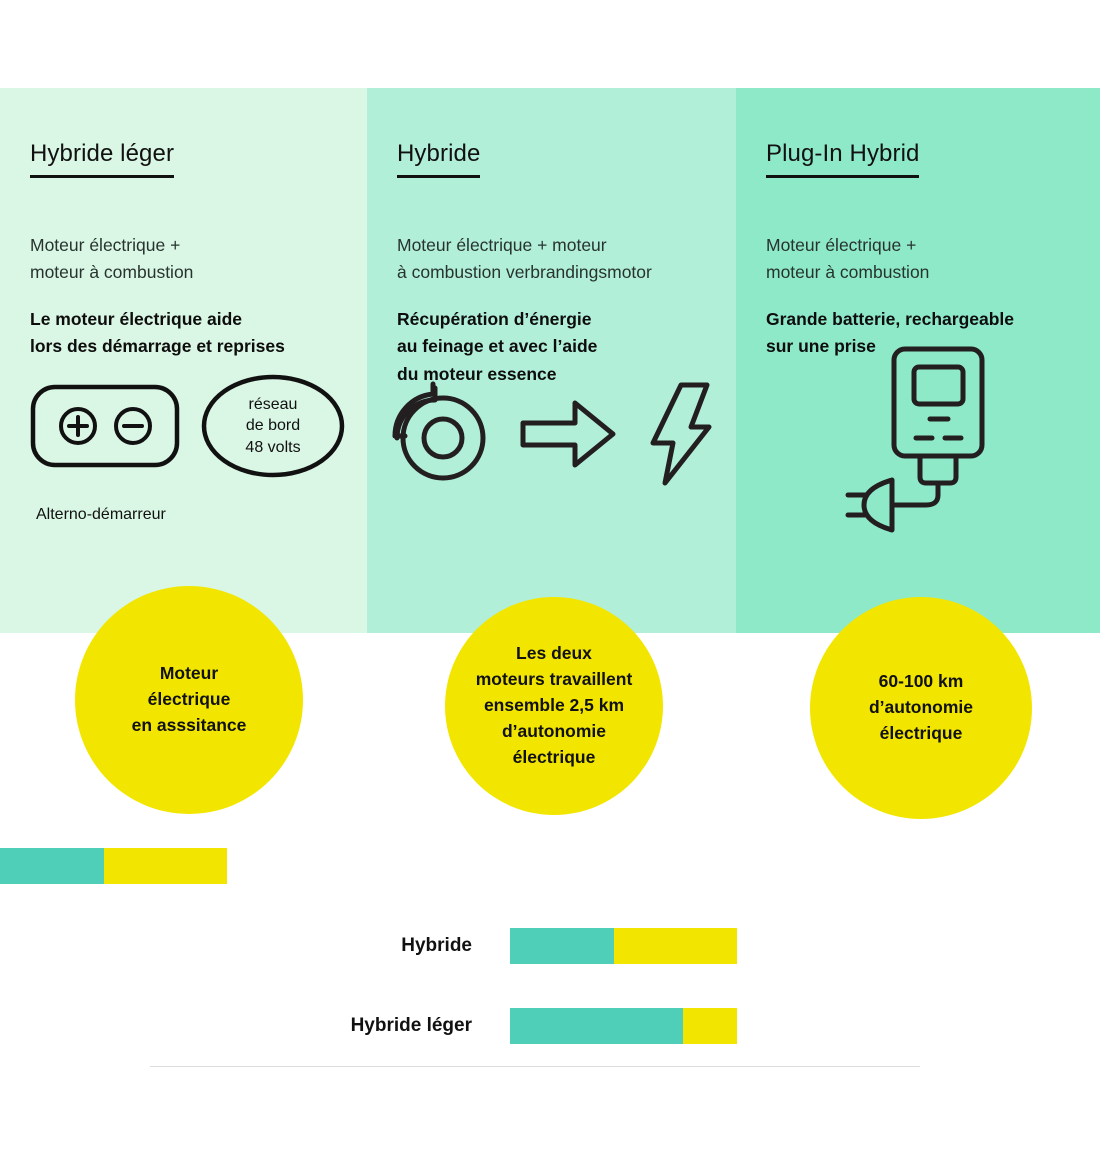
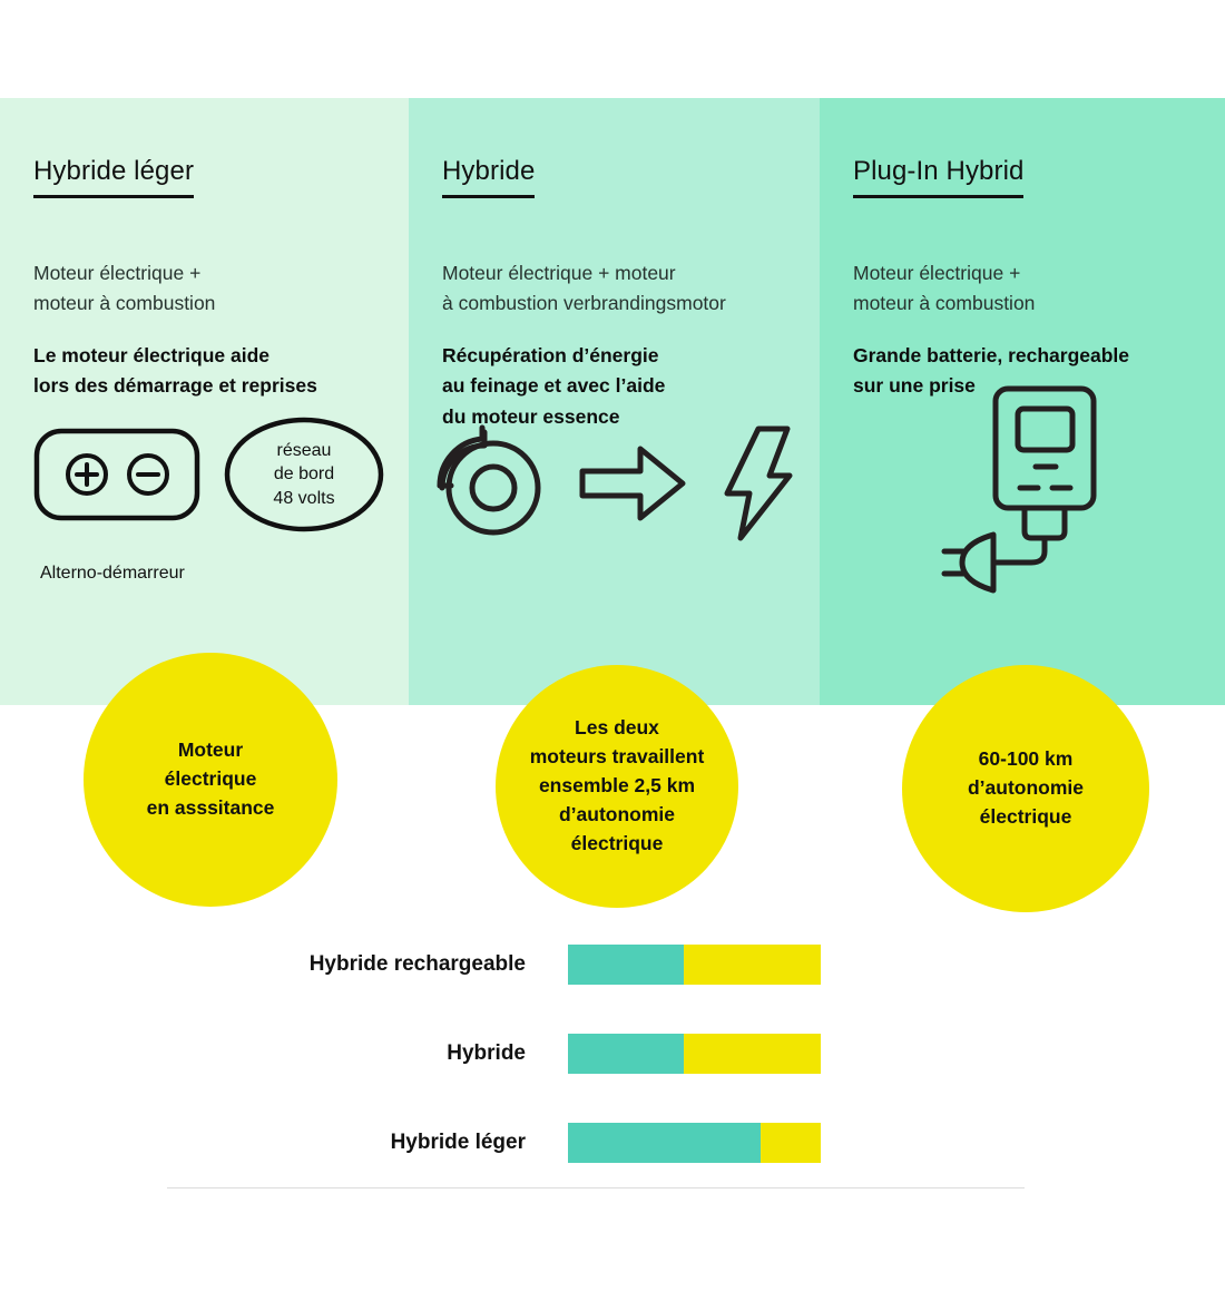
  Hybride léger
  Moteur électrique +
  moteur à combustion
  Le moteur électrique aide
  lors des démarrage et reprises
  réseau
  de bord
  48 volts
  Alterno-démarreur
  Hybride
  Moteur électrique + moteur
  à combustion verbrandingsmotor
  Récupération d’énergie
  au feinage et avec l’aide
  du moteur essence
  Plug-In Hybrid
  Moteur électrique +
  moteur à combustion
  Grande batterie, rechargeable
  sur une prise
  Moteur
  électrique
  en asssitance
  Les deux
  moteurs travaillent
  ensemble 2,5 km
  d’autonomie
  électrique
  60-100 km
  d’autonomie
  électrique
+ Hybride rechargeable
  Hybride
  Hybride léger
